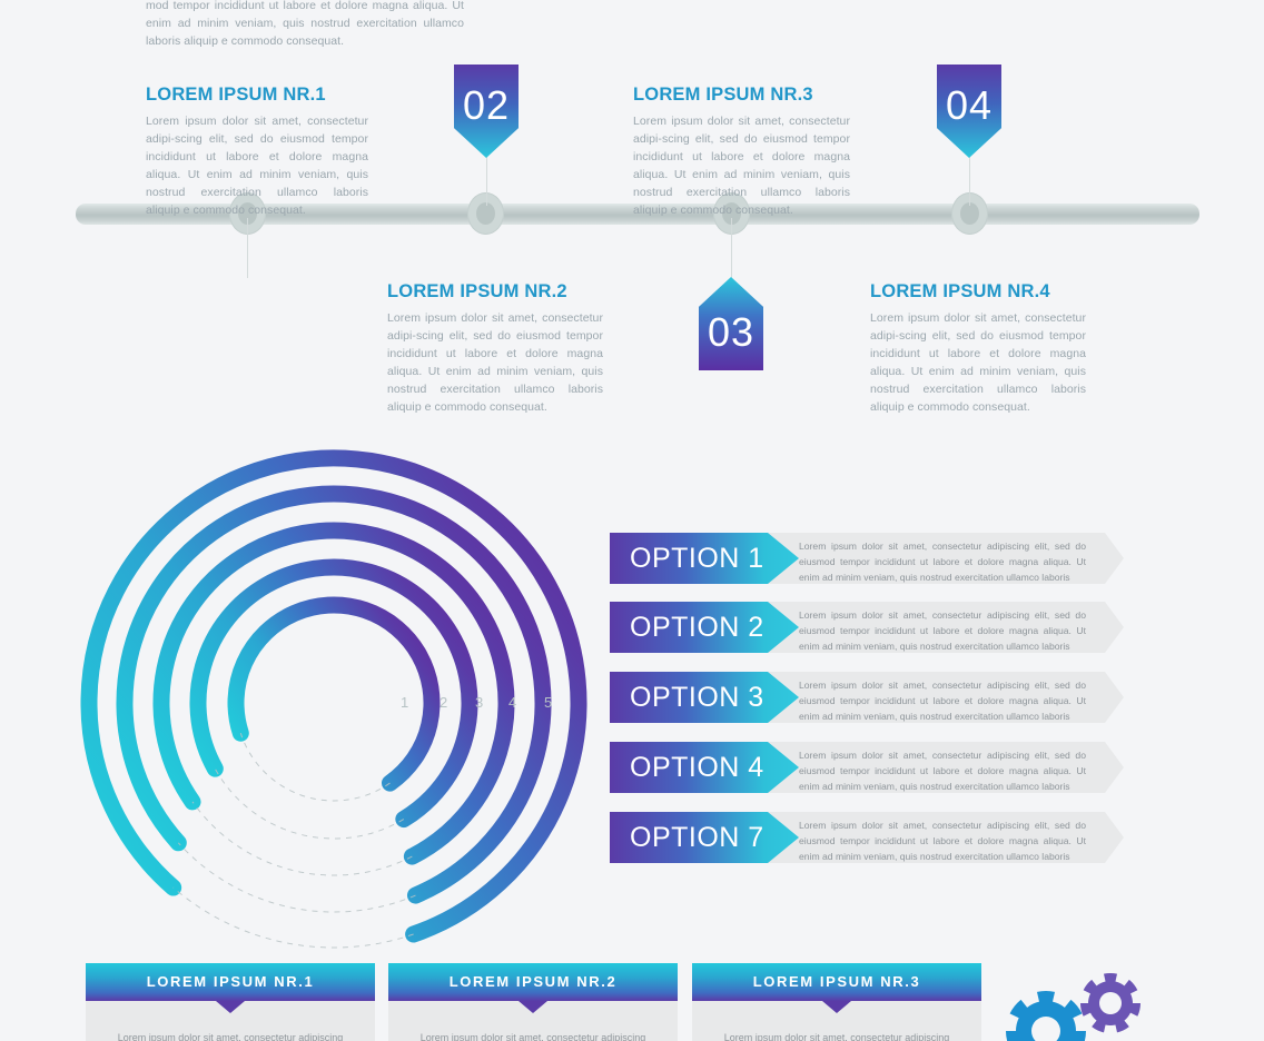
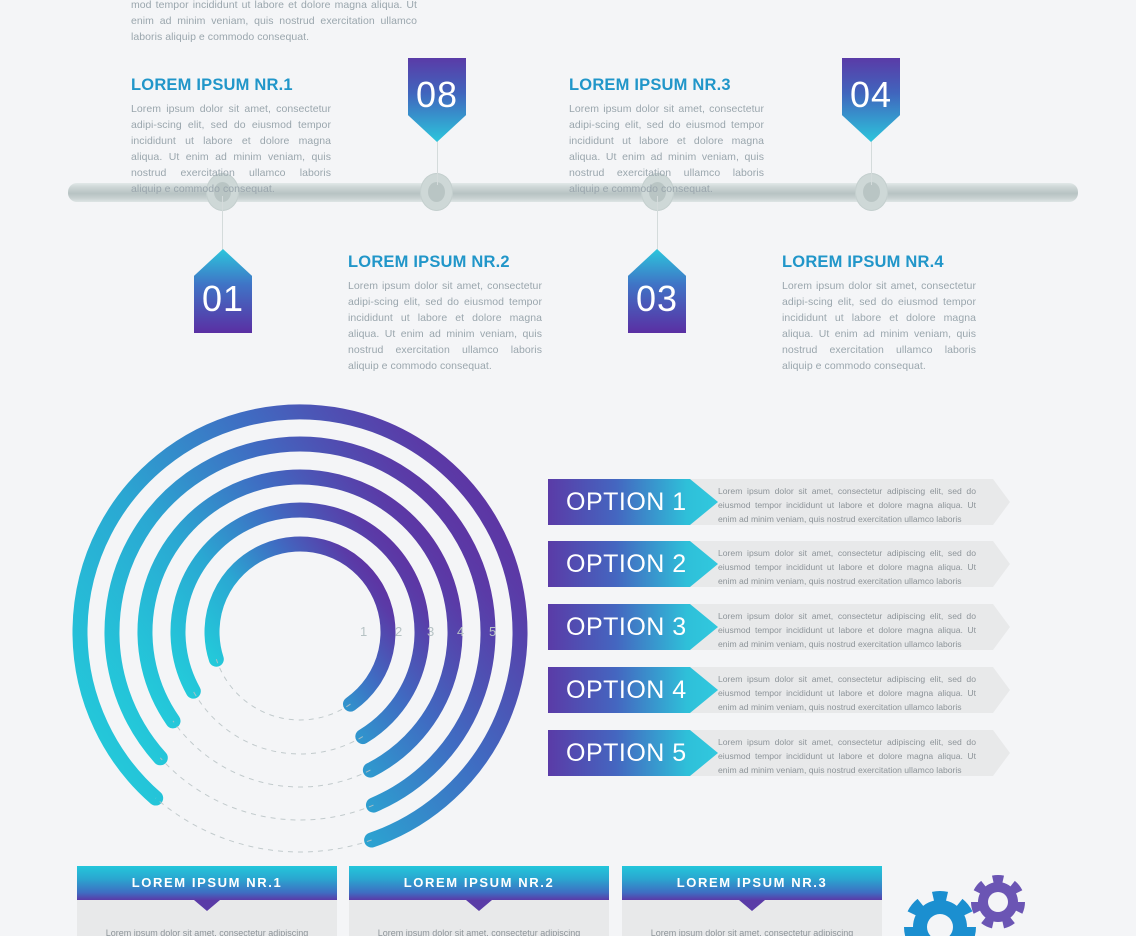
  mod tempor incididunt ut labore et dolore magna aliqua. Ut enim ad minim veniam, quis nostrud exercitation ullamco laboris aliquip e commodo consequat.
- 02
+ 08
  04
+ 01
  03
  LOREM IPSUM NR.1
  Lorem ipsum dolor sit amet, consectetur adipi-scing elit, sed do eiusmod tempor incididunt ut labore et dolore magna aliqua. Ut enim ad minim veniam, quis nostrud exercitation ullamco laboris aliquip e commodo consequat.
  LOREM IPSUM NR.3
  Lorem ipsum dolor sit amet, consectetur adipi-scing elit, sed do eiusmod tempor incididunt ut labore et dolore magna aliqua. Ut enim ad minim veniam, quis nostrud exercitation ullamco laboris aliquip e commodo consequat.
  LOREM IPSUM NR.2
  Lorem ipsum dolor sit amet, consectetur adipi-scing elit, sed do eiusmod tempor incididunt ut labore et dolore magna aliqua. Ut enim ad minim veniam, quis nostrud exercitation ullamco laboris aliquip e commodo consequat.
  LOREM IPSUM NR.4
  Lorem ipsum dolor sit amet, consectetur adipi-scing elit, sed do eiusmod tempor incididunt ut labore et dolore magna aliqua. Ut enim ad minim veniam, quis nostrud exercitation ullamco laboris aliquip e commodo consequat.
  1
  2
  3
  4
  5
  OPTION 1
  Lorem ipsum dolor sit amet, consectetur adipiscing elit, sed do eiusmod tempor incididunt ut labore et dolore magna aliqua. Ut enim ad minim veniam, quis nostrud exercitation ullamco laboris
  OPTION 2
  Lorem ipsum dolor sit amet, consectetur adipiscing elit, sed do eiusmod tempor incididunt ut labore et dolore magna aliqua. Ut enim ad minim veniam, quis nostrud exercitation ullamco laboris
  OPTION 3
  Lorem ipsum dolor sit amet, consectetur adipiscing elit, sed do eiusmod tempor incididunt ut labore et dolore magna aliqua. Ut enim ad minim veniam, quis nostrud exercitation ullamco laboris
  OPTION 4
  Lorem ipsum dolor sit amet, consectetur adipiscing elit, sed do eiusmod tempor incididunt ut labore et dolore magna aliqua. Ut enim ad minim veniam, quis nostrud exercitation ullamco laboris
- OPTION 7
+ OPTION 5
  Lorem ipsum dolor sit amet, consectetur adipiscing elit, sed do eiusmod tempor incididunt ut labore et dolore magna aliqua. Ut enim ad minim veniam, quis nostrud exercitation ullamco laboris
  LOREM IPSUM NR.1
  Lorem ipsum dolor sit amet, consectetur adipiscing
  LOREM IPSUM NR.2
  Lorem ipsum dolor sit amet, consectetur adipiscing
  LOREM IPSUM NR.3
  Lorem ipsum dolor sit amet, consectetur adipiscing
